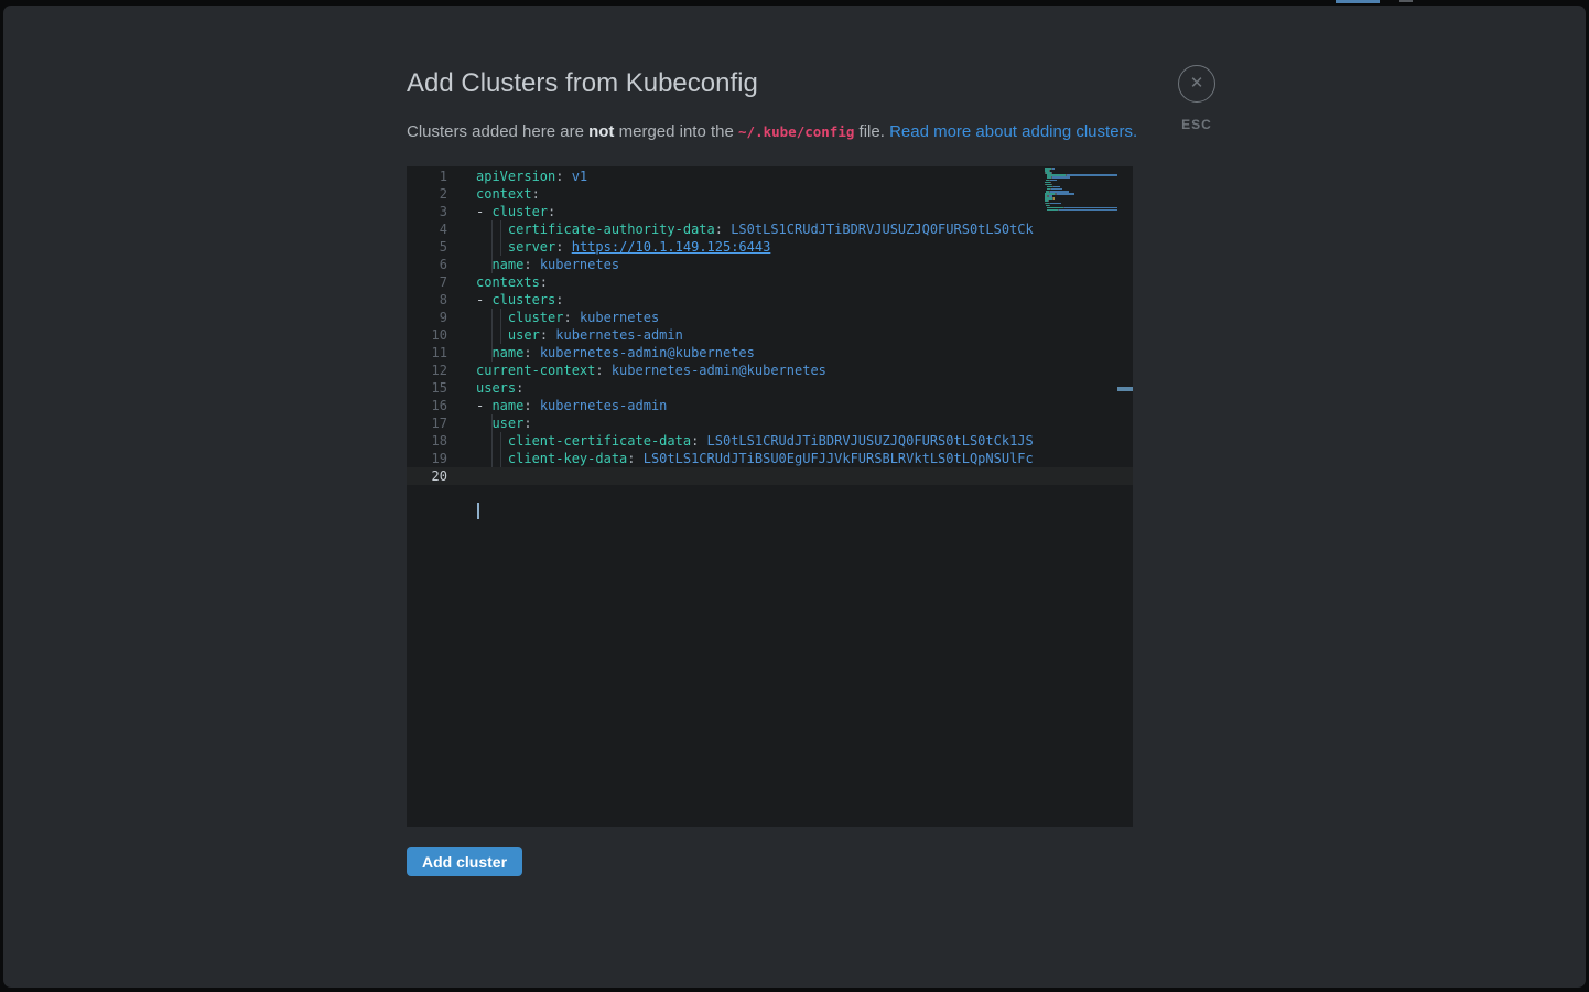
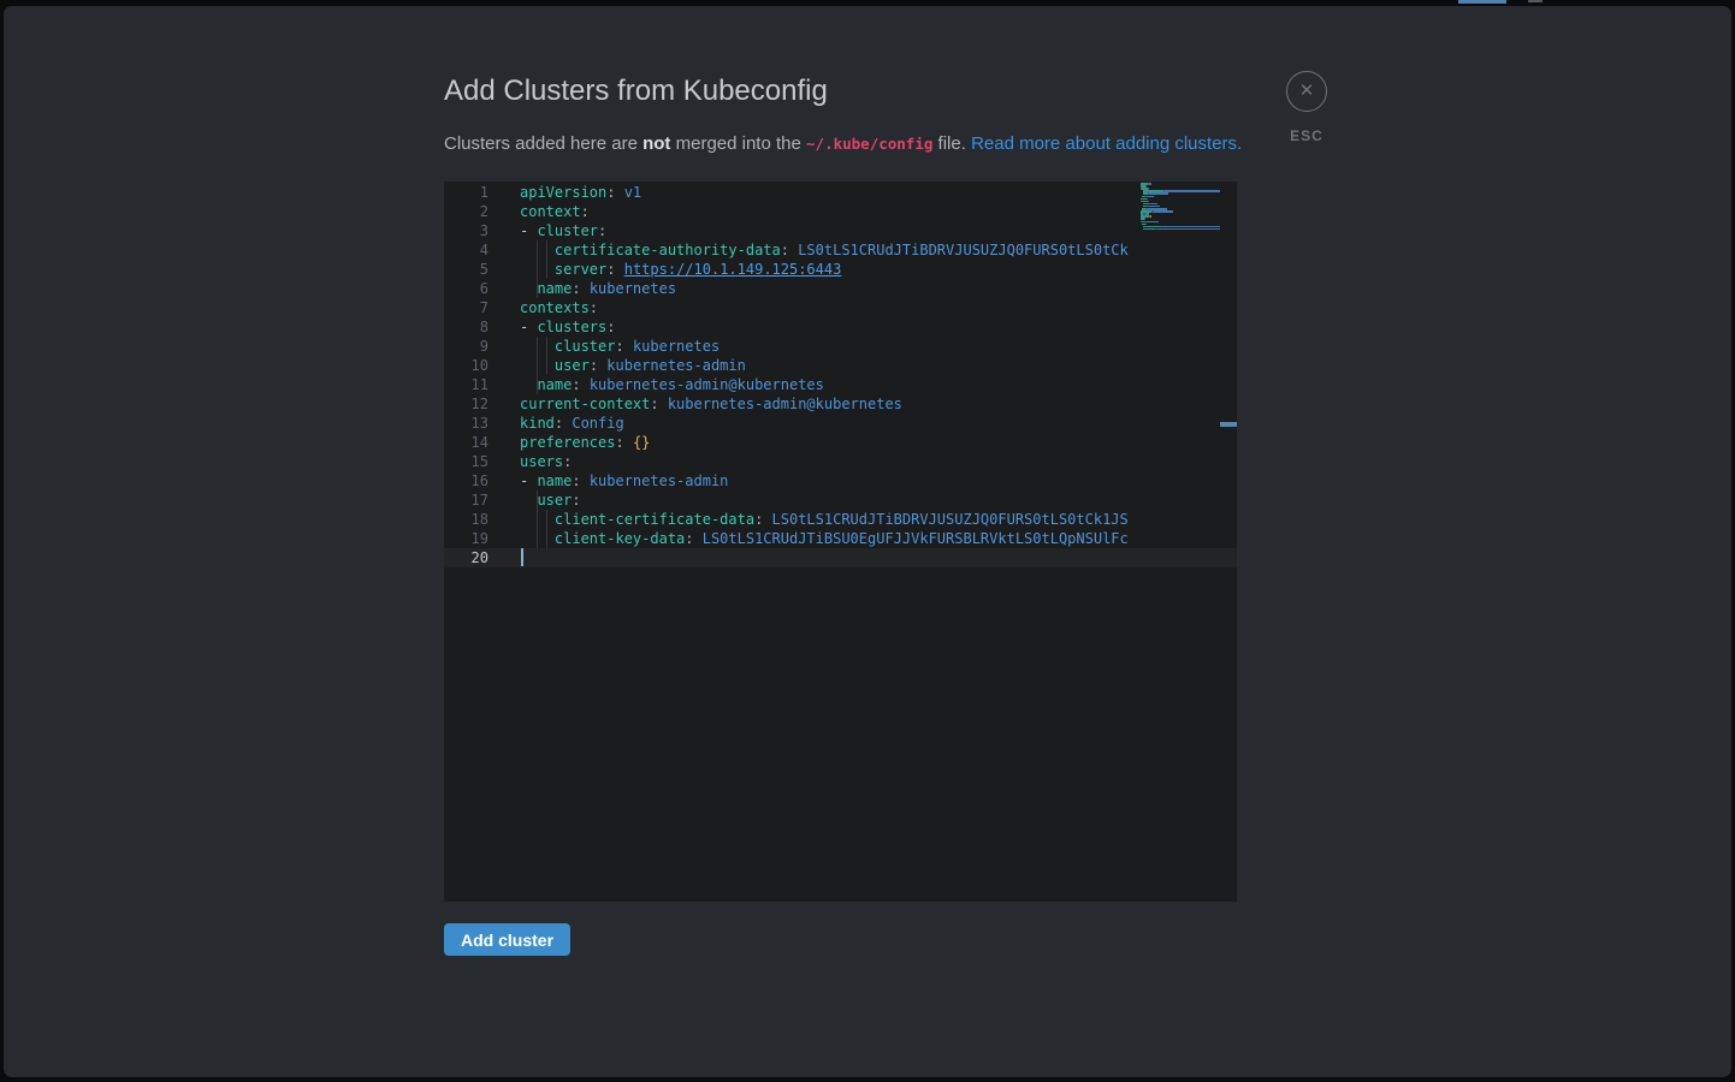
  Add Clusters from Kubeconfig
  Clusters added here are not merged into the ~/.kube/config file. Read more about adding clusters.
  ✕
  ESC
  1
  apiVersion: v1
  2
  context:
  3
  - cluster:
  4
  certificate-authority-data: LS0tLS1CRUdJTiBDRVJUSUZJQ0FURS0tLS0tCk
  5
  server: https://10.1.149.125:6443
  6
  name: kubernetes
  7
  contexts:
  8
  - clusters:
  9
  cluster: kubernetes
  10
  user: kubernetes-admin
  11
  name: kubernetes-admin@kubernetes
  12
  current-context: kubernetes-admin@kubernetes
+ 13
+ kind: Config
+ 14
+ preferences: {}
  15
  users:
  16
  - name: kubernetes-admin
  17
  user:
  18
  client-certificate-data: LS0tLS1CRUdJTiBDRVJUSUZJQ0FURS0tLS0tCk1JS
  19
  client-key-data: LS0tLS1CRUdJTiBSU0EgUFJJVkFURSBLRVktLS0tLQpNSUlFc
  20
  Add cluster
